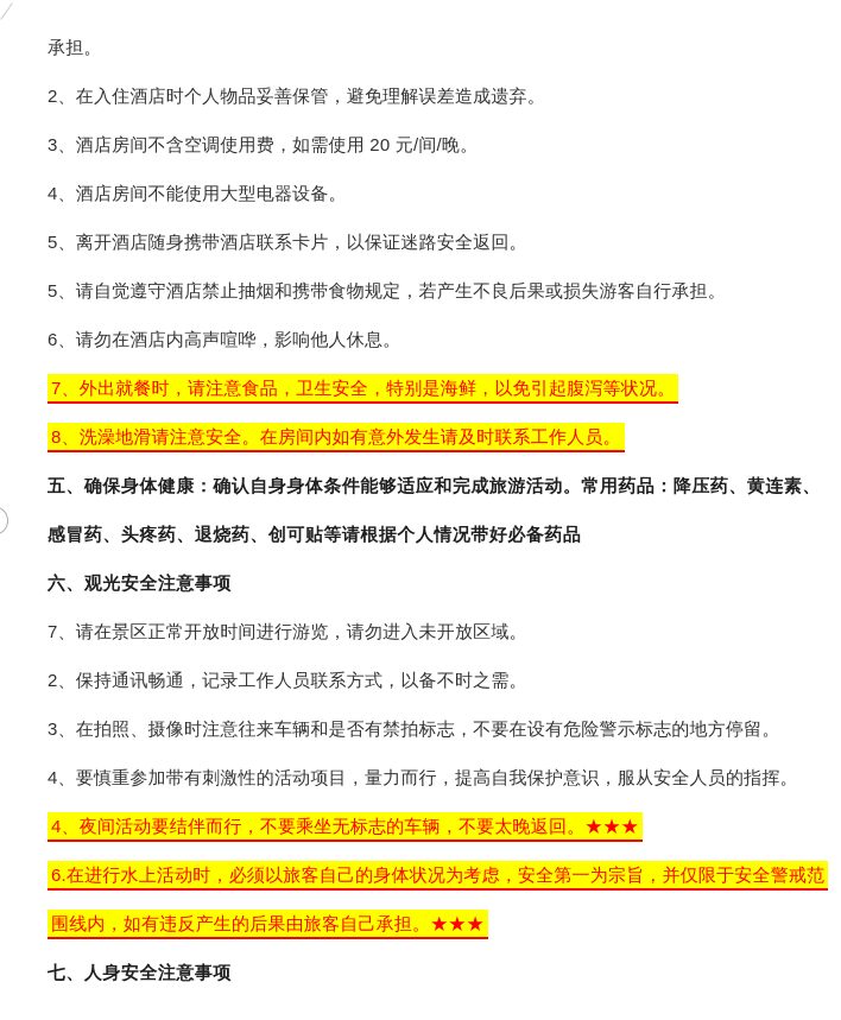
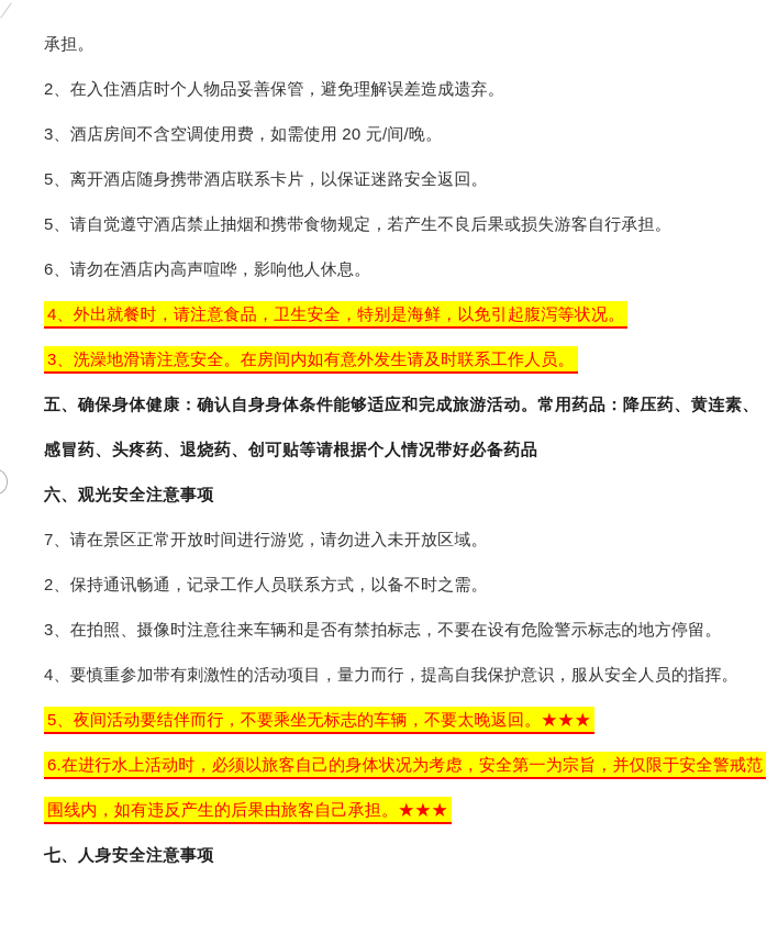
  承担。
  2、在入住酒店时个人物品妥善保管，避免理解误差造成遗弃。
  3、酒店房间不含空调使用费，如需使用 20 元/间/晚。
- 4、酒店房间不能使用大型电器设备。
  5、离开酒店随身携带酒店联系卡片，以保证迷路安全返回。
  5、请自觉遵守酒店禁止抽烟和携带食物规定，若产生不良后果或损失游客自行承担。
  6、请勿在酒店内高声喧哗，影响他人休息。
- 7、外出就餐时，请注意食品，卫生安全，特别是海鲜，以免引起腹泻等状况。
+ 4、外出就餐时，请注意食品，卫生安全，特别是海鲜，以免引起腹泻等状况。
- 8、洗澡地滑请注意安全。在房间内如有意外发生请及时联系工作人员。
+ 3、洗澡地滑请注意安全。在房间内如有意外发生请及时联系工作人员。
  五、确保身体健康：确认自身身体条件能够适应和完成旅游活动。常用药品：降压药、黄连素、感冒药、头疼药、退烧药、创可贴等请根据个人情况带好必备药品
  六、观光安全注意事项
  7、请在景区正常开放时间进行游览，请勿进入未开放区域。
  2、保持通讯畅通，记录工作人员联系方式，以备不时之需。
  3、在拍照、摄像时注意往来车辆和是否有禁拍标志，不要在设有危险警示标志的地方停留。
  4、要慎重参加带有刺激性的活动项目，量力而行，提高自我保护意识，服从安全人员的指挥。
- 4、夜间活动要结伴而行，不要乘坐无标志的车辆，不要太晚返回。★★★
+ 5、夜间活动要结伴而行，不要乘坐无标志的车辆，不要太晚返回。★★★
  6.在进行水上活动时，必须以旅客自己的身体状况为考虑，安全第一为宗旨，并仅限于安全警戒范围线内，如有违反产生的后果由旅客自己承担。★★★
  七、人身安全注意事项
